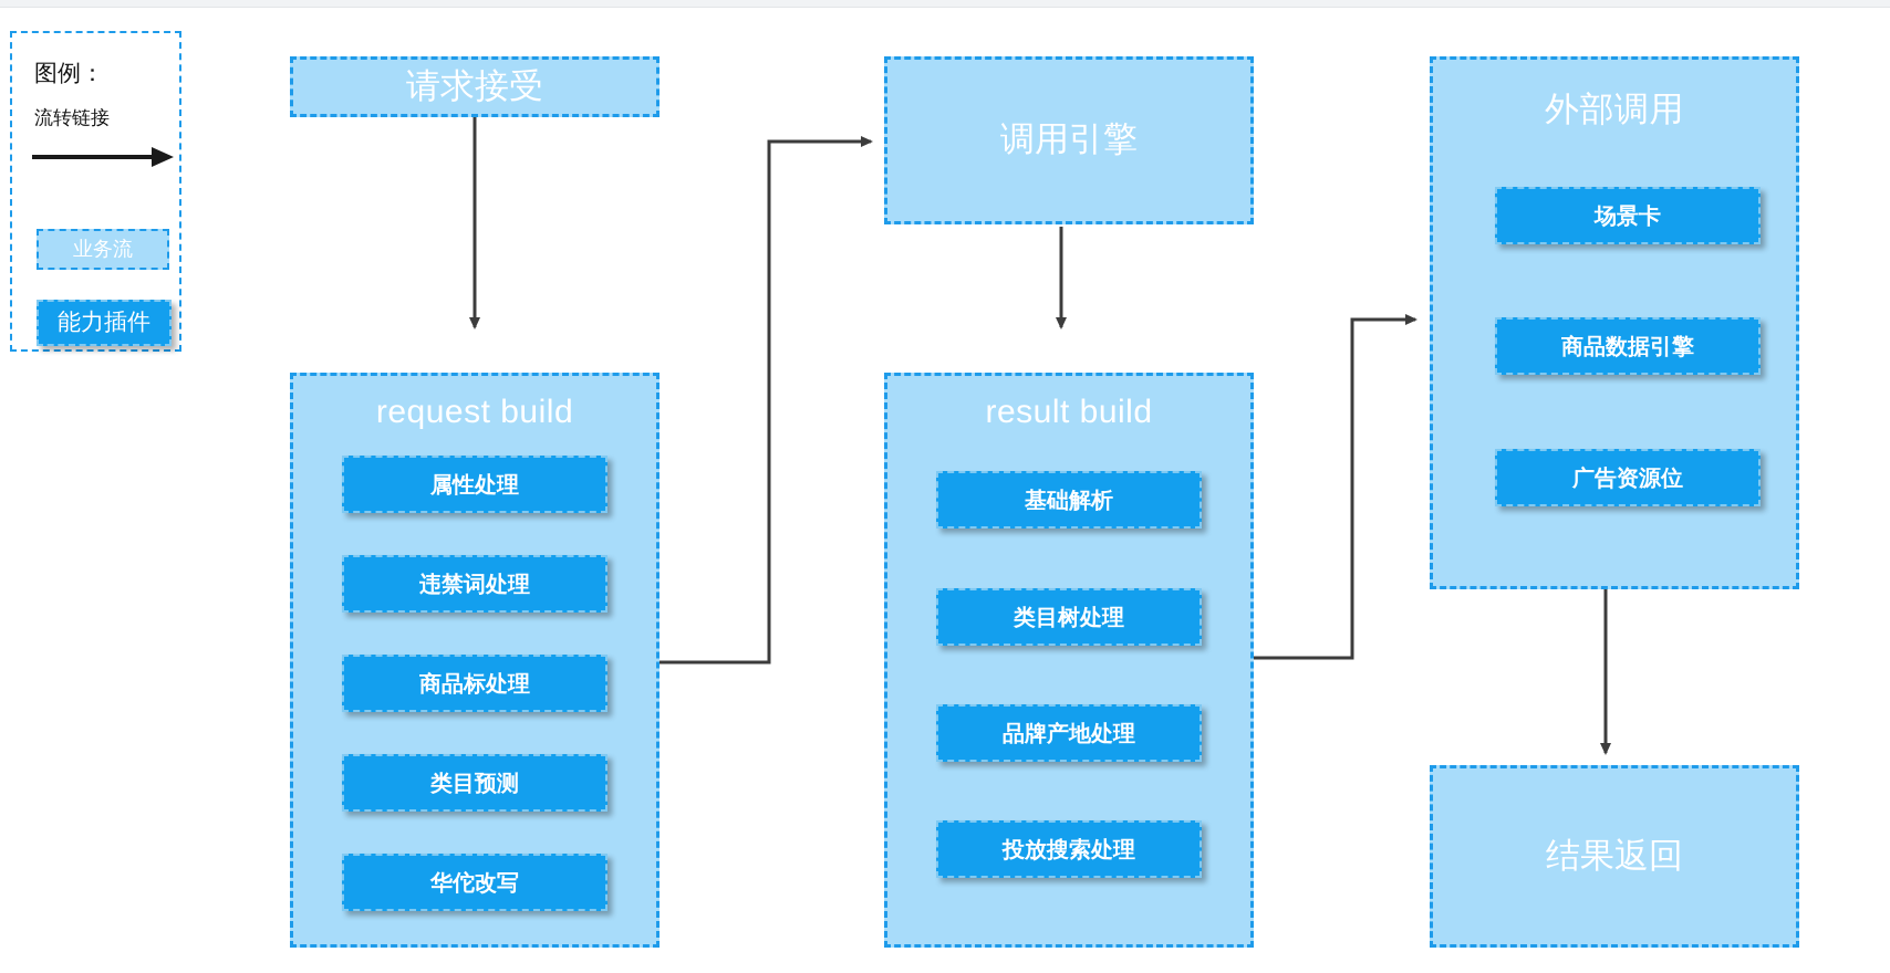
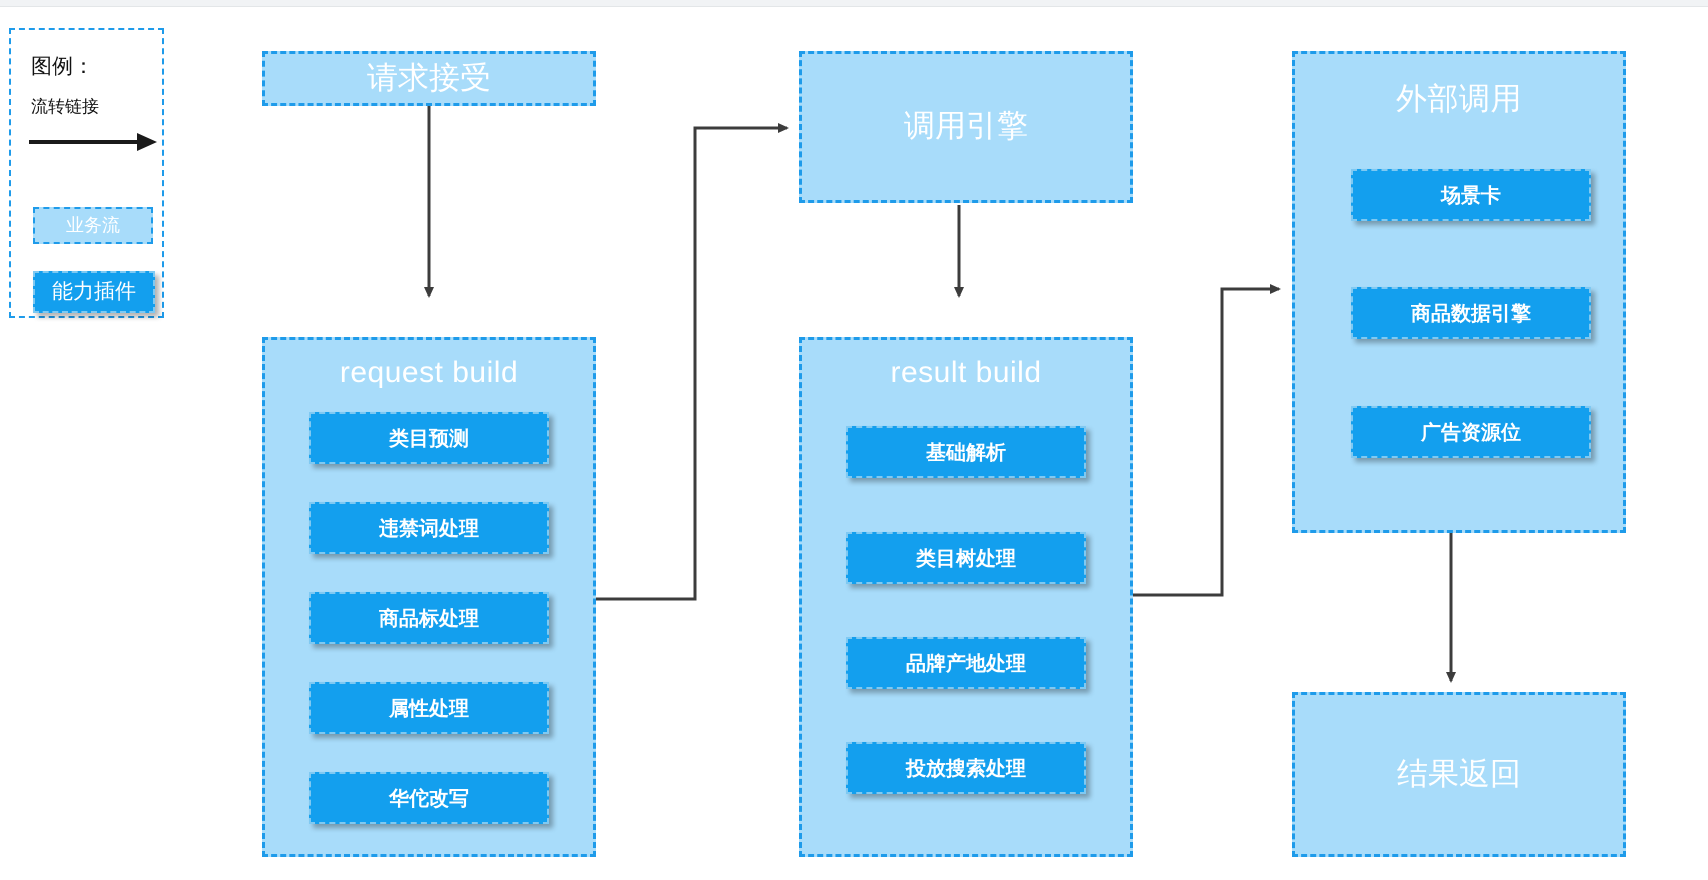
  图例：
  流转链接
  业务流
  能力插件
  请求接受
  request build
- 属性处理
+ 类目预测
  违禁词处理
  商品标处理
- 类目预测
+ 属性处理
  华佗改写
  调用引擎
  result build
  基础解析
  类目树处理
  品牌产地处理
  投放搜索处理
  外部调用
  场景卡
  商品数据引擎
  广告资源位
  结果返回
